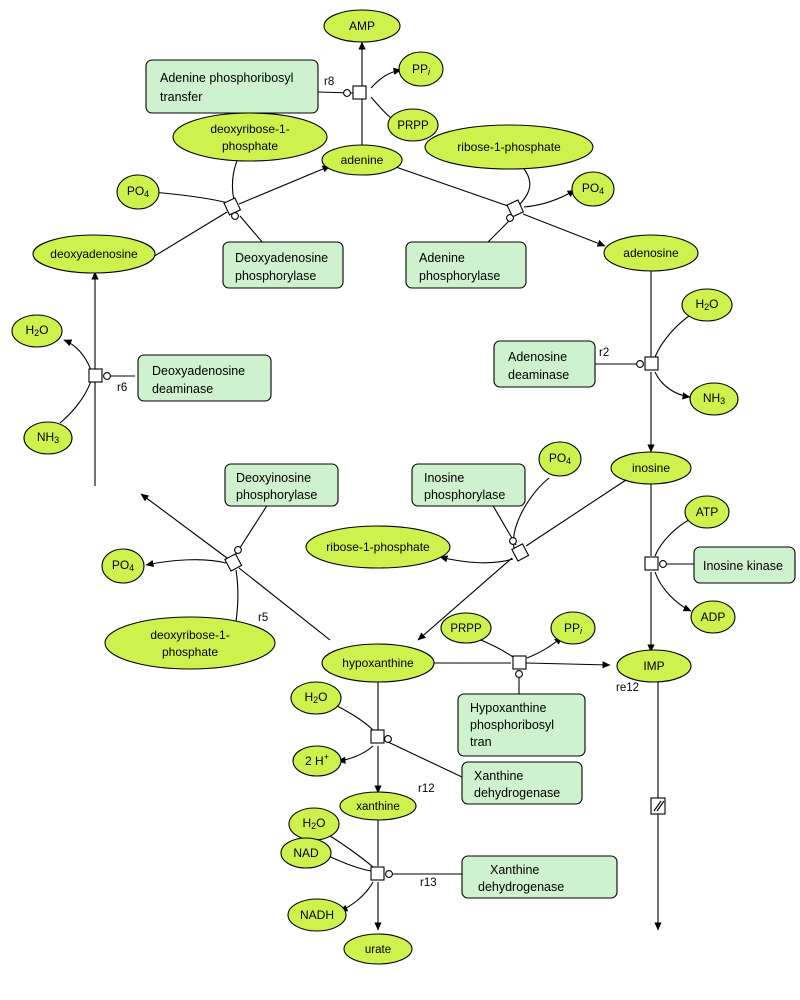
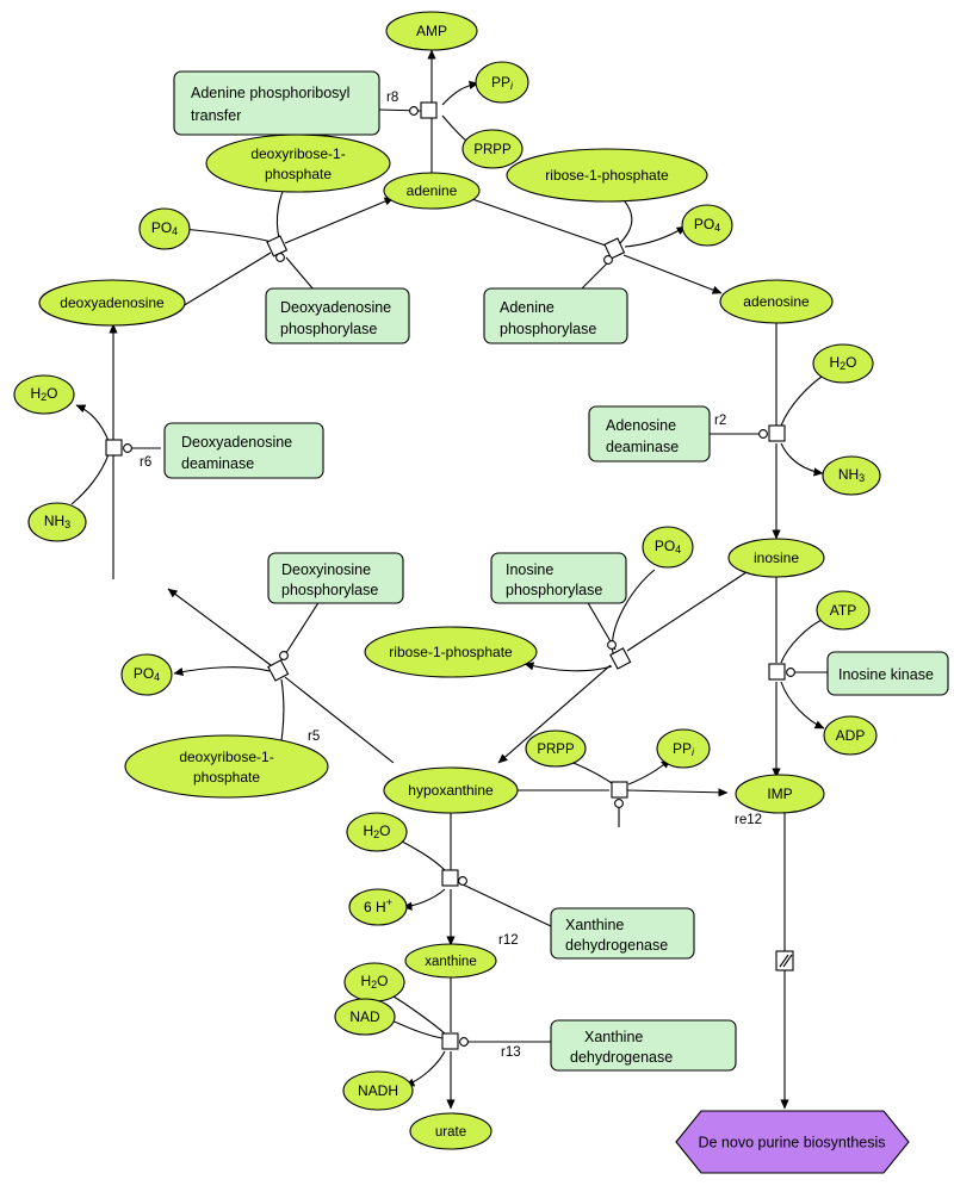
  AMP
  PPi
  PRPP
  deoxyribose-1-
  phosphate
  adenine
  ribose-1-phosphate
  PO4
  PO4
  deoxyadenosine
  adenosine
  H2O
  NH3
  H2O
  NH3
  inosine
  PO4
  PO4
  ribose-1-phosphate
  deoxyribose-1-
  phosphate
  hypoxanthine
  PRPP
  PPi
  IMP
  ATP
  ADP
  H2O
- 2 H+
+ 6 H+
  xanthine
  H2O
  NAD
  NADH
  urate
  Adenine phosphoribosyl
  transfer
  Deoxyadenosine
  phosphorylase
  Adenine
  phosphorylase
  Deoxyadenosine
  deaminase
  Adenosine
  deaminase
  Deoxyinosine
  phosphorylase
  Inosine
  phosphorylase
  Inosine kinase
- Hypoxanthine
- phosphoribosyl
- tran
  Xanthine
  dehydrogenase
  Xanthine
  dehydrogenase
+ De novo purine biosynthesis
  r8
  r6
  r2
  r5
  re12
  r12
  r13
